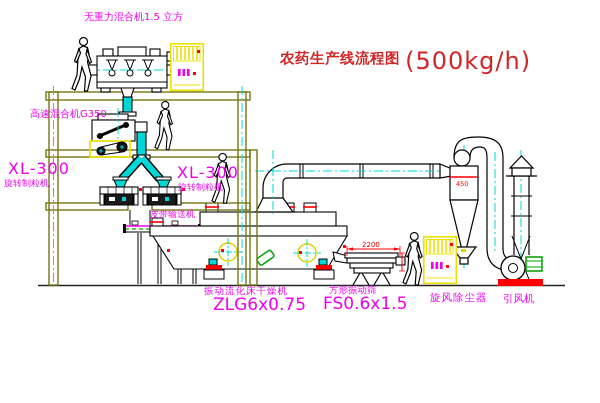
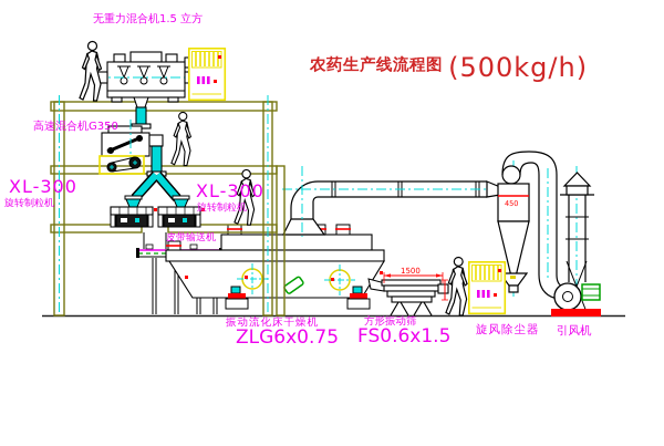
  450
- 2200
+ 1500
  农药生产线流程图 (500kg/h)
  无重力混合机1.5 立方
  高速混合机G350
  XL-300
  旋转制粒机
  XL-300
  旋转制粒机
  皮带输送机
  振动流化床干燥机
  ZLG6x0.75
  方形振动筛
  FS0.6x1.5
  旋风除尘器
  引风机
